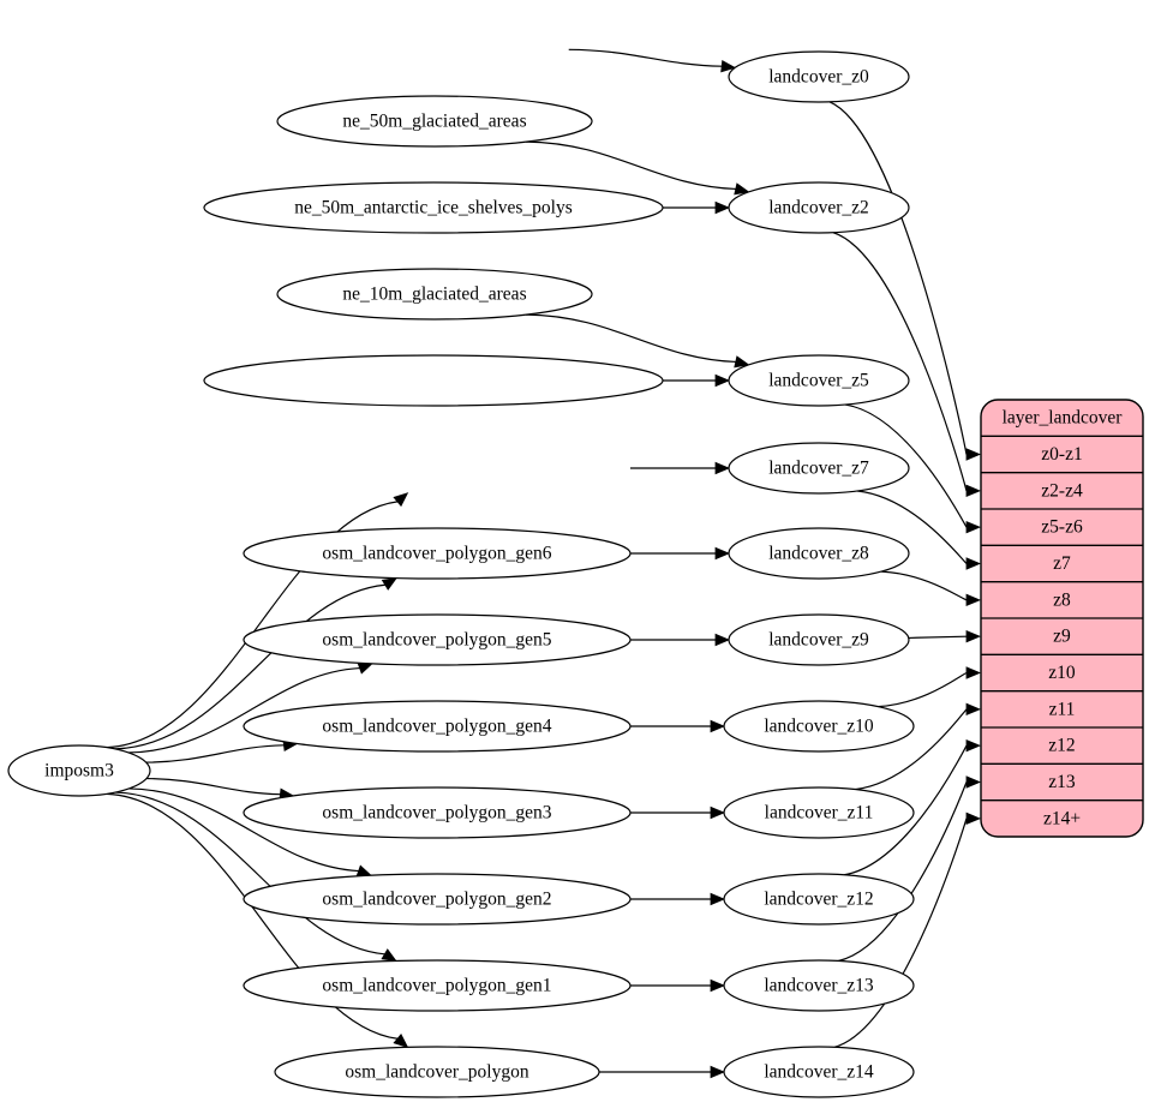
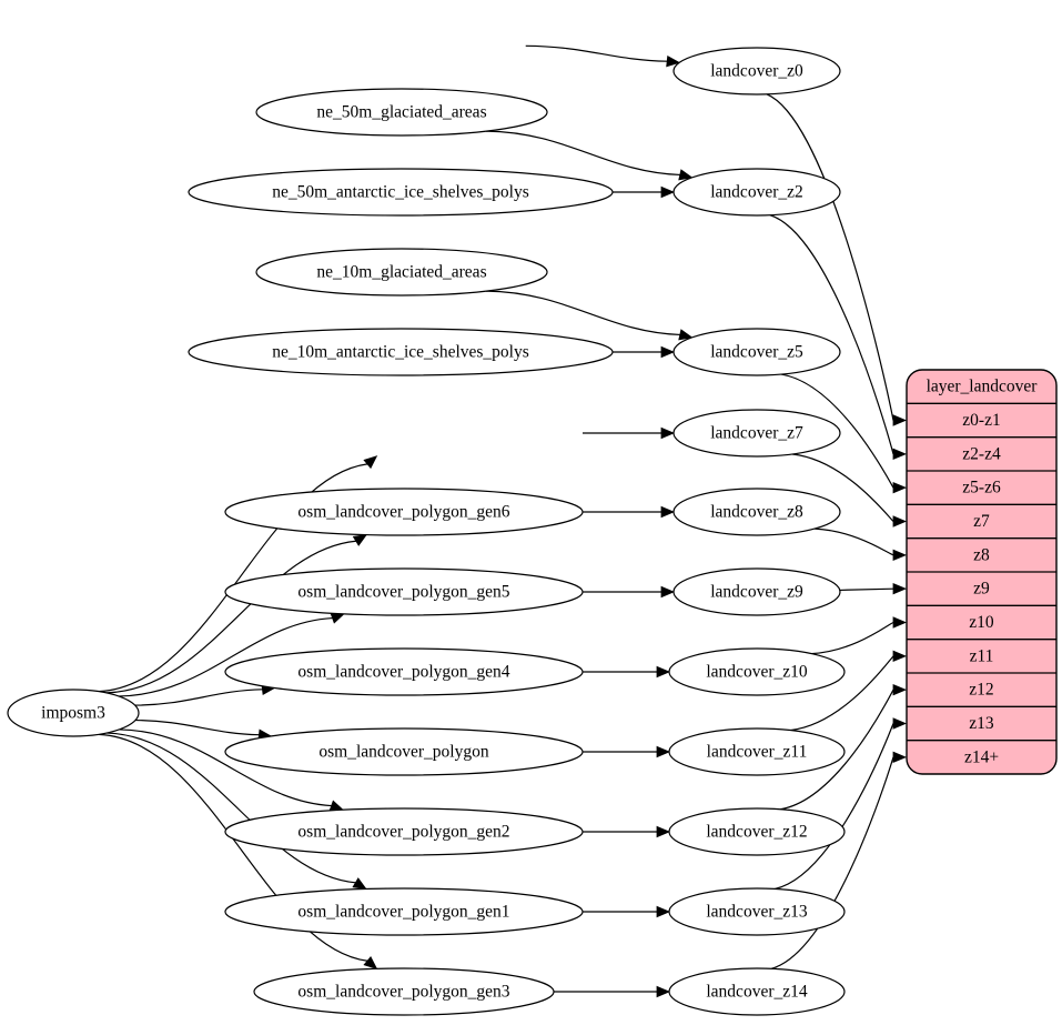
  imposm3
  ne_50m_glaciated_areas
  ne_50m_antarctic_ice_shelves_polys
  ne_10m_glaciated_areas
+ ne_10m_antarctic_ice_shelves_polys
  osm_landcover_polygon_gen6
  osm_landcover_polygon_gen5
  osm_landcover_polygon_gen4
- osm_landcover_polygon_gen3
+ osm_landcover_polygon
  osm_landcover_polygon_gen2
  osm_landcover_polygon_gen1
- osm_landcover_polygon
+ osm_landcover_polygon_gen3
  landcover_z0
  landcover_z2
  landcover_z5
  landcover_z7
  landcover_z8
  landcover_z9
  landcover_z10
  landcover_z11
  landcover_z12
  landcover_z13
  landcover_z14
  layer_landcover
  z0-z1
  z2-z4
  z5-z6
  z7
  z8
  z9
  z10
  z11
  z12
  z13
  z14+
